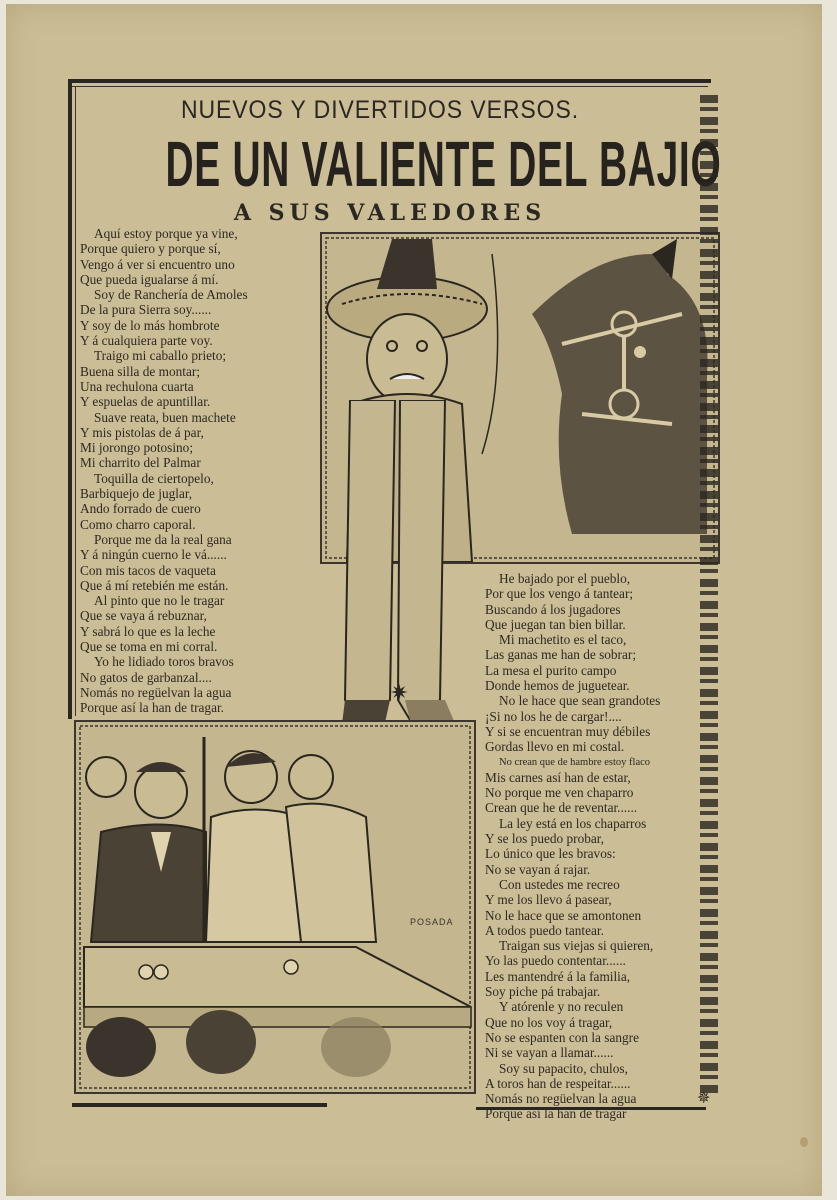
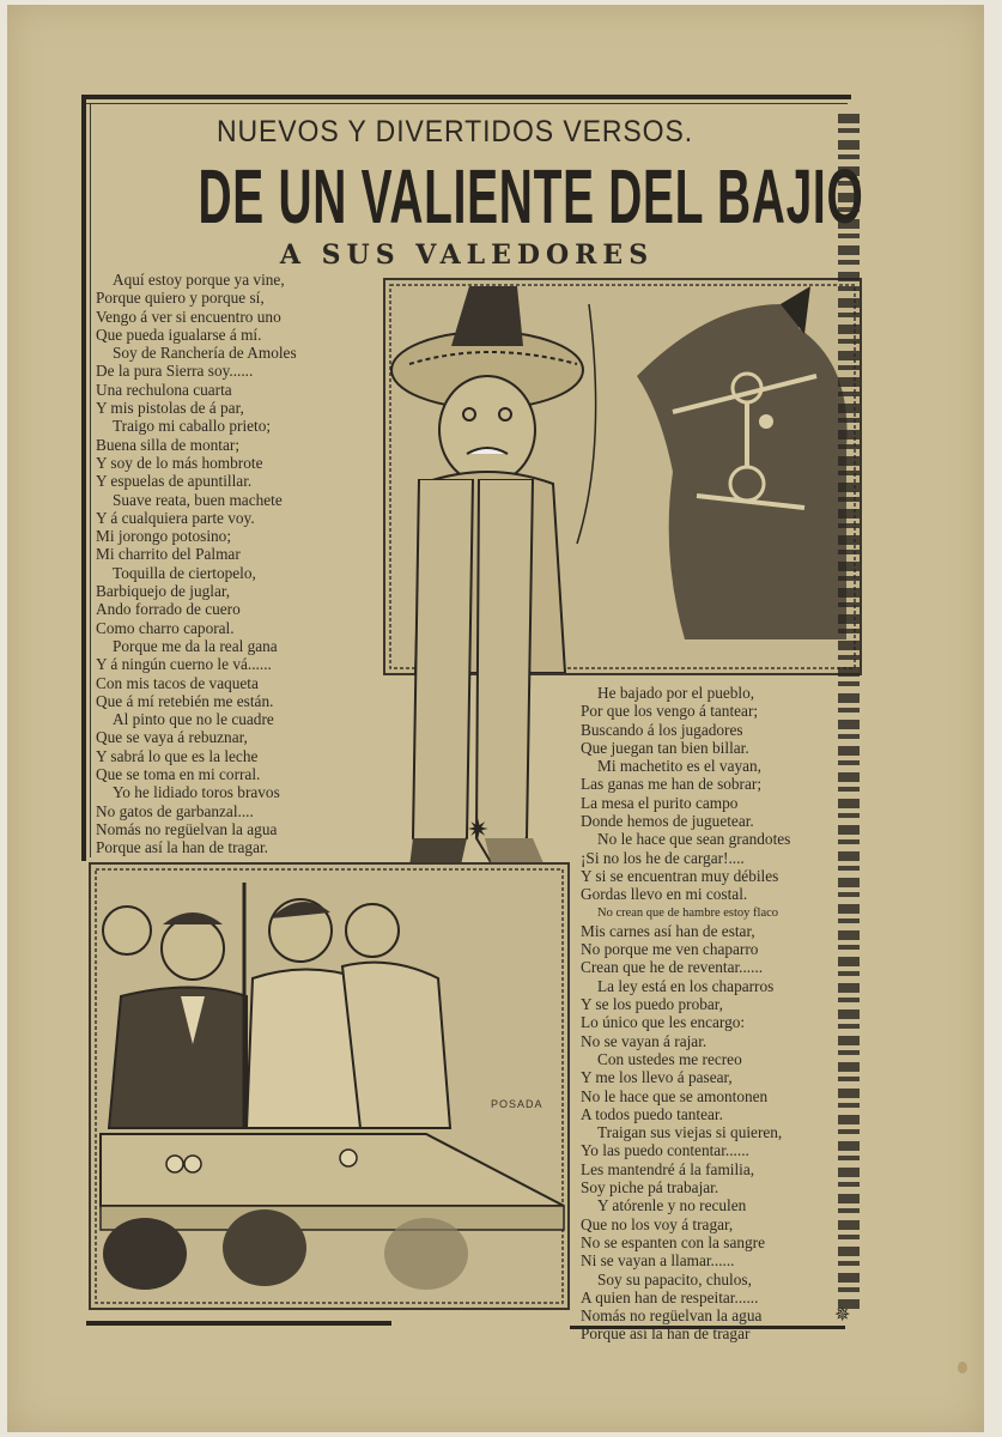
  NUEVOS Y DIVERTIDOS VERSOS.
  DE UN VALIENTE DEL BAJI
  A SUS VALEDORES
  Aquí estoy porque ya vine,
  Porque quiero y porque sí,
  Vengo á ver si encuentro uno
  Que pueda igualarse á mí.
  Soy de Ranchería de Amoles
  De la pura Sierra soy......
- Y soy de lo más hombrote
+ Una rechulona cuarta
- Y á cualquiera parte voy.
+ Y mis pistolas de á par,
  Traigo mi caballo prieto;
  Buena silla de montar;
- Una rechulona cuarta
+ Y soy de lo más hombrote
  Y espuelas de apuntillar.
  Suave reata, buen machete
- Y mis pistolas de á par,
+ Y á cualquiera parte voy.
  Mi jorongo potosino;
  Mi charrito del Palmar
  Toquilla de ciertopelo,
  Barbiquejo de juglar,
  Ando forrado de cuero
  Como charro caporal.
  Porque me da la real gana
  Y á ningún cuerno le vá......
  Con mis tacos de vaqueta
  Que á mí retebién me están.
- Al pinto que no le tragar
+ Al pinto que no le cuadre
  Que se vaya á rebuznar,
  Y sabrá lo que es la leche
  Que se toma en mi corral.
  Yo he lidiado toros bravos
  No gatos de garbanzal....
  Nomás no regüelvan la agua
  Porque así la han de tragar.
  ✷
  POSADA
  He bajado por el pueblo,
  Por que los vengo á tantear;
  Buscando á los jugadores
  Que juegan tan bien billar.
- Mi machetito es el taco,
+ Mi machetito es el vayan,
  Las ganas me han de sobrar;
  La mesa el purito campo
  Donde hemos de juguetear.
  No le hace que sean grandotes
  ¡Si no los he de cargar!....
  Y si se encuentran muy débiles
  Gordas llevo en mi costal.
  No crean que de hambre estoy flaco
  Mis carnes así han de estar,
  No porque me ven chaparro
  Crean que he de reventar......
  La ley está en los chaparros
  Y se los puedo probar,
- Lo único que les bravos:
+ Lo único que les encargo:
  No se vayan á rajar.
  Con ustedes me recreo
  Y me los llevo á pasear,
  No le hace que se amontonen
  A todos puedo tantear.
  Traigan sus viejas si quieren,
  Yo las puedo contentar......
  Les mantendré á la familia,
  Soy piche pá trabajar.
  Y atórenle y no reculen
  Que no los voy á tragar,
  No se espanten con la sangre
  Ni se vayan a llamar......
  Soy su papacito, chulos,
- A toros han de respeitar......
+ A quien han de respeitar......
  Nomás no regüelvan la agua
  Porque así la han de tragar
  ✵
